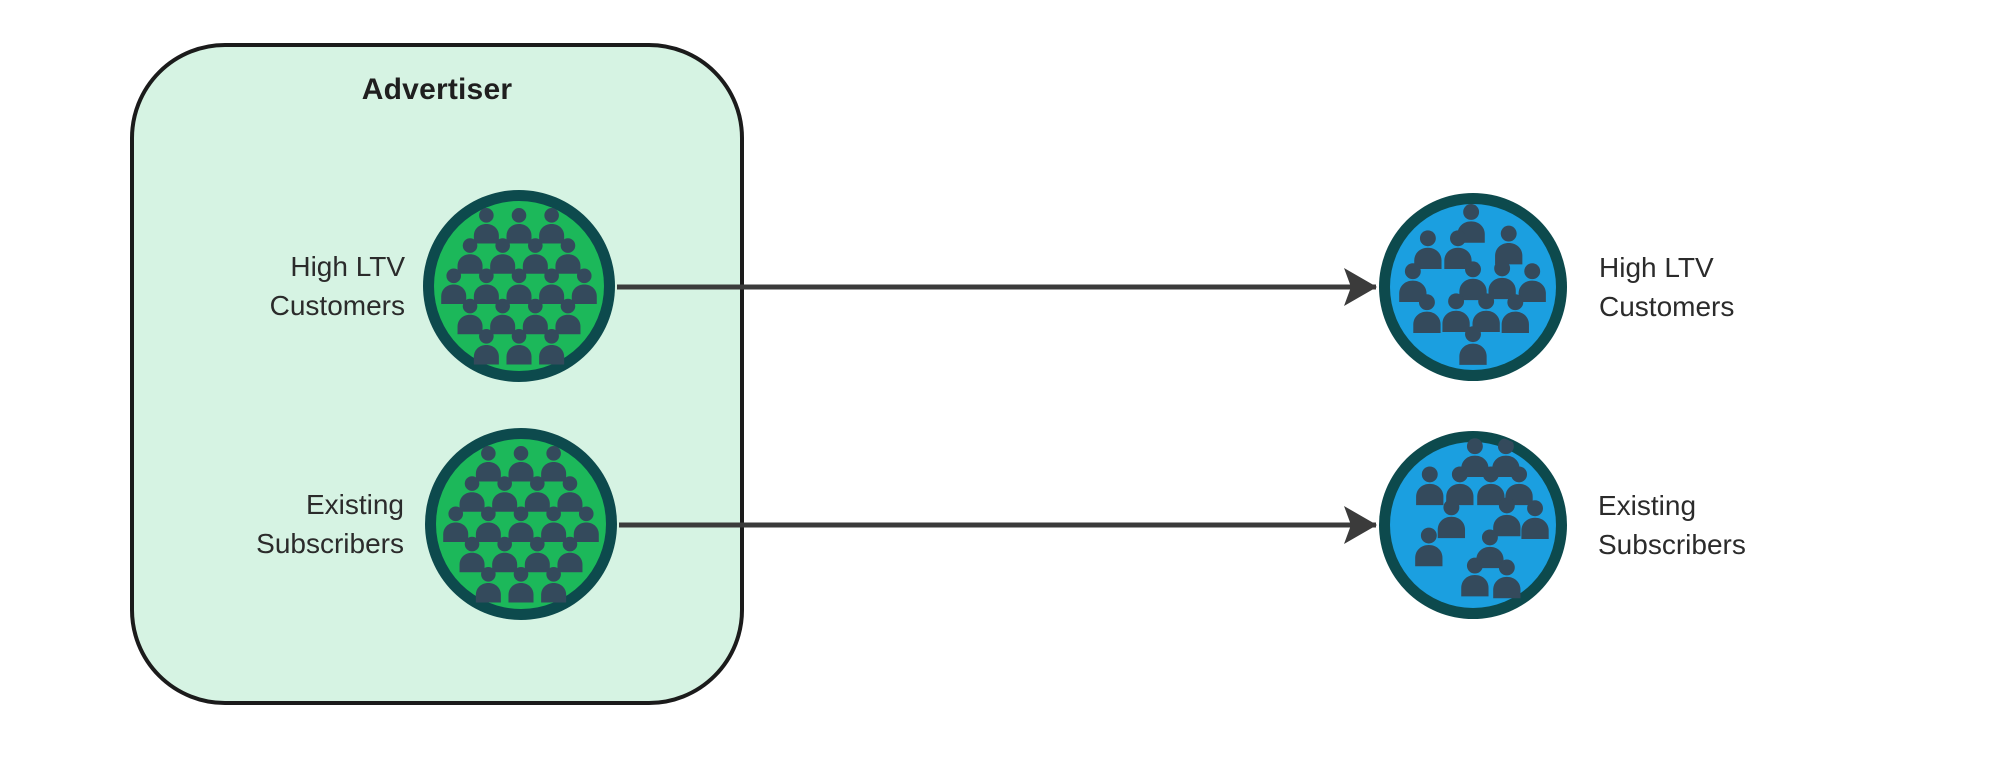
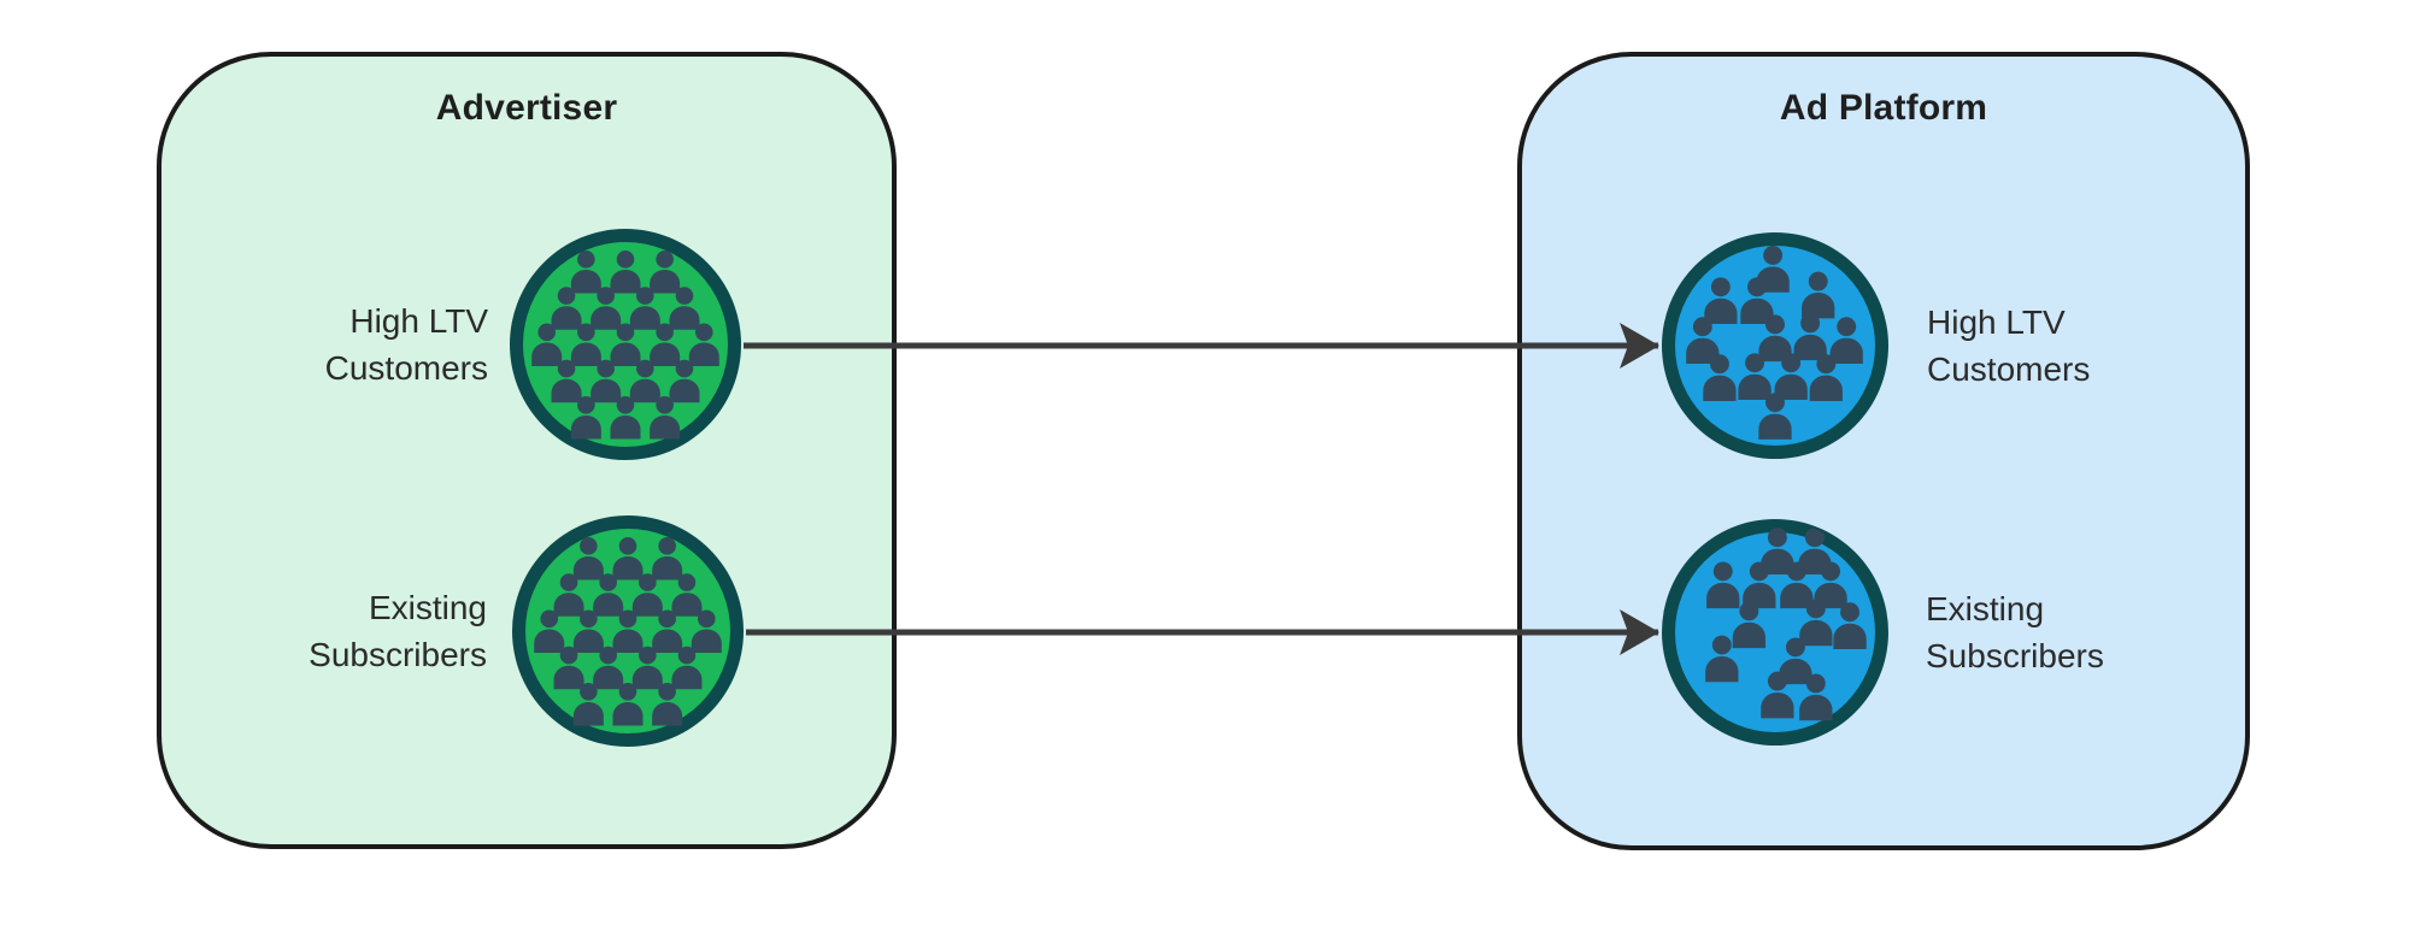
  Advertiser
+ Ad Platform
  High LTV
  Customers
  Existing
  Subscribers
  High LTV
  Customers
  Existing
  Subscribers
